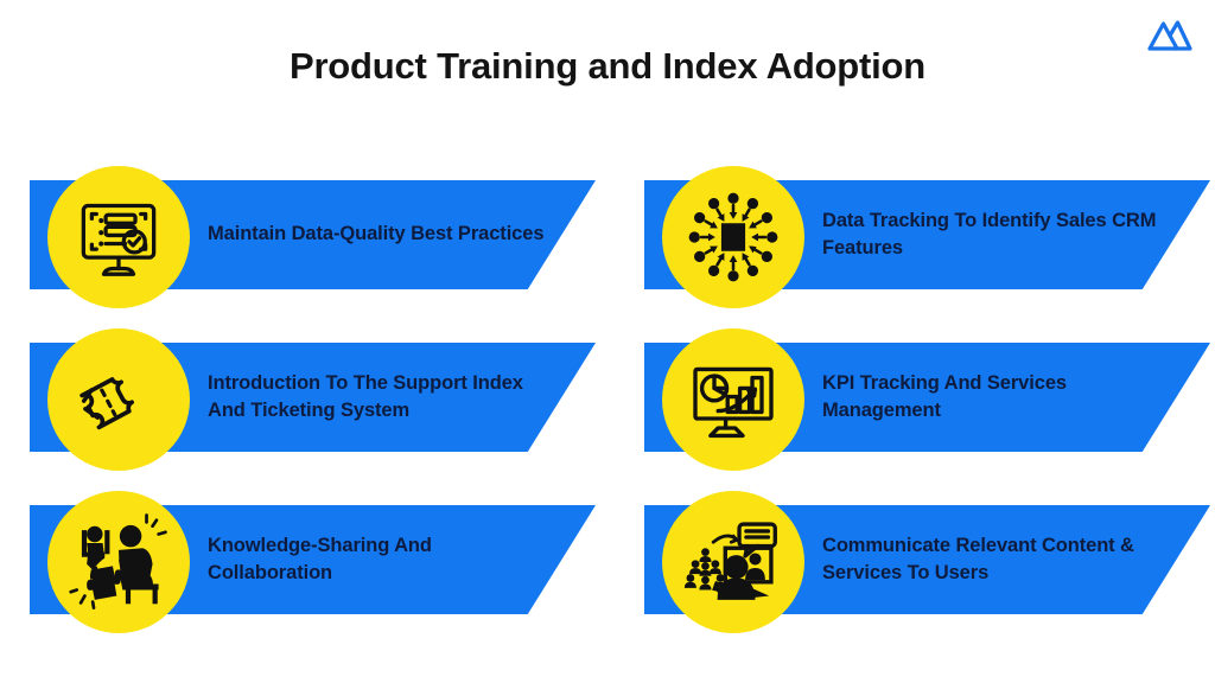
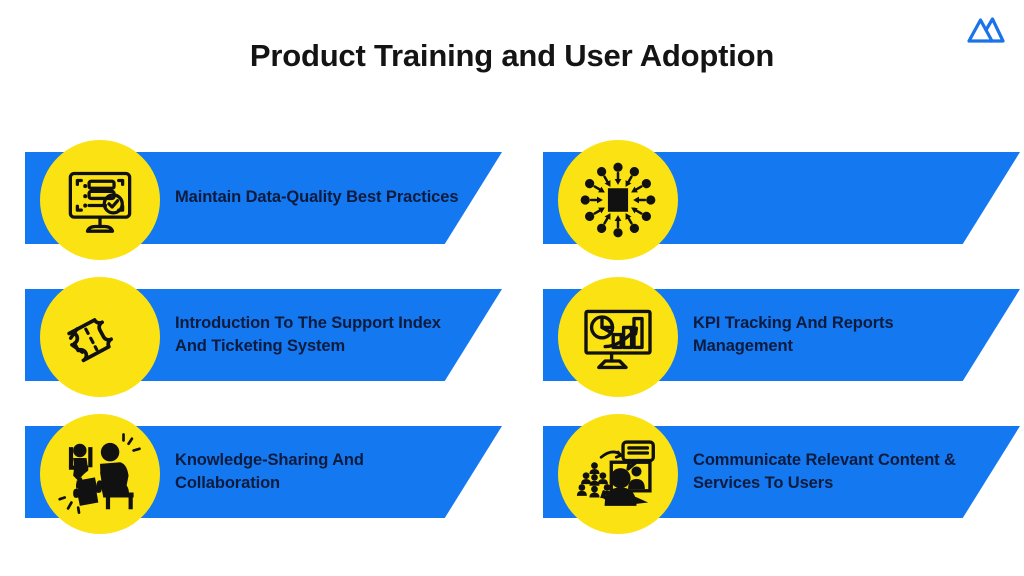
- Product Training and Index Adoption
+ Product Training and User Adoption
  Maintain Data-Quality Best Practices
- Data Tracking To Identify Sales CRM Features
  Introduction To The Support Index And Ticketing System
- KPI Tracking And Services Management
+ KPI Tracking And Reports Management
  Knowledge-Sharing And Collaboration
  Communicate Relevant Content & Services To Users
